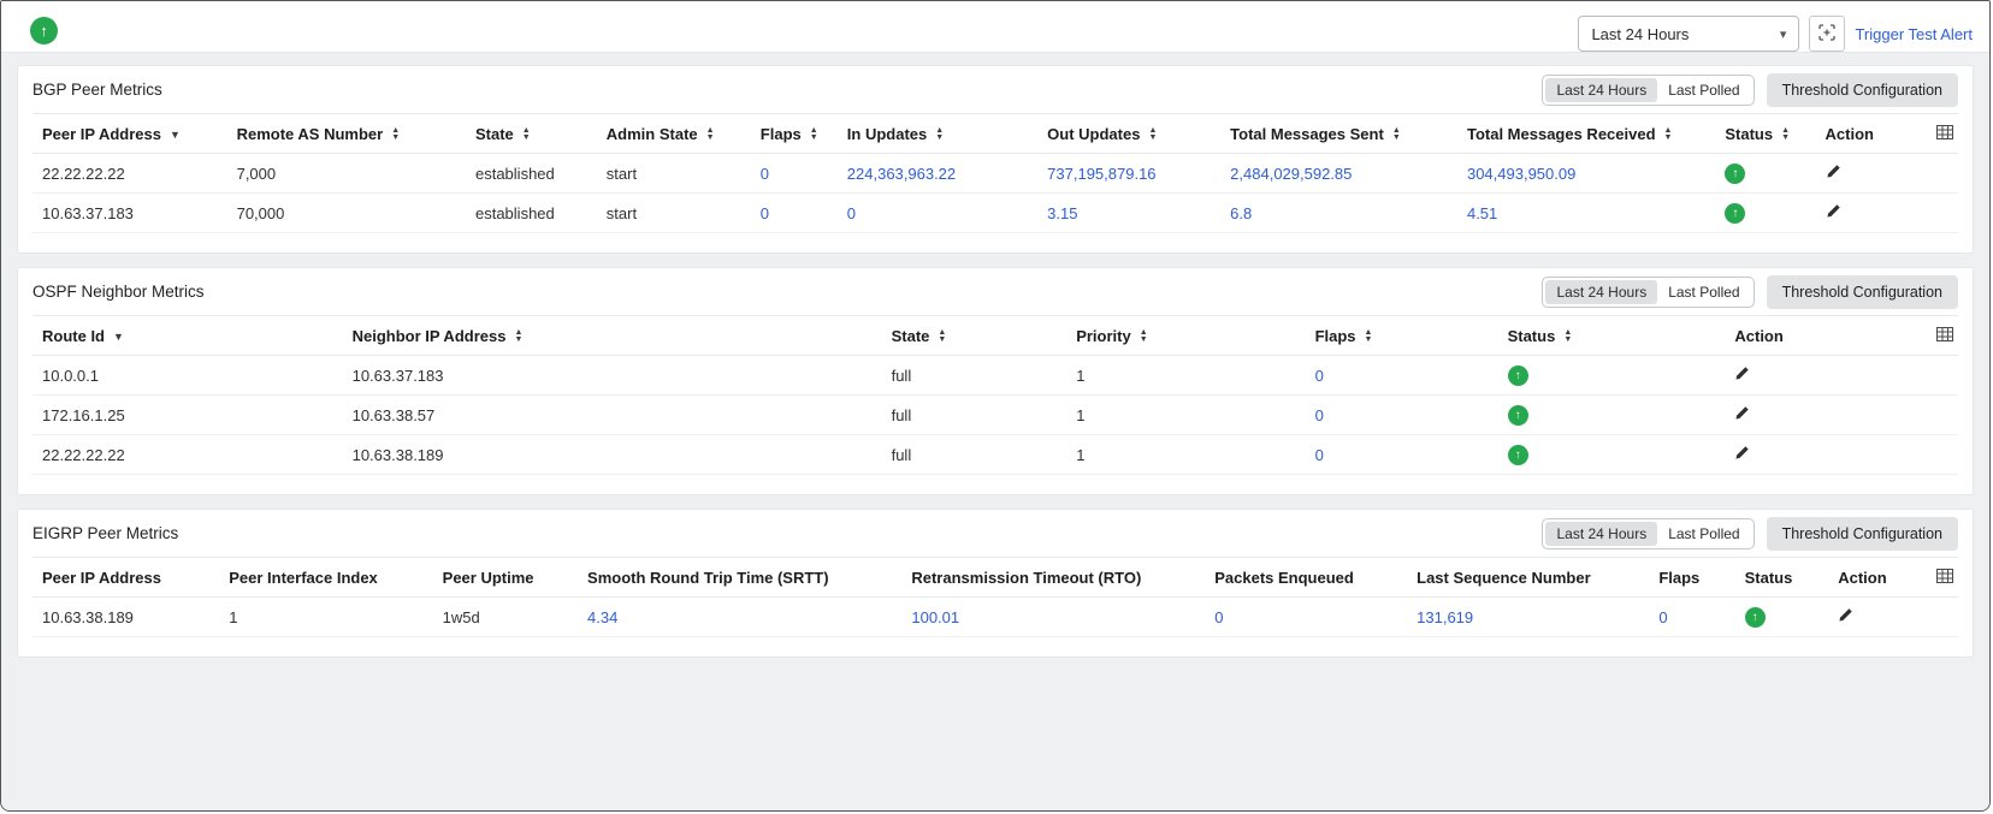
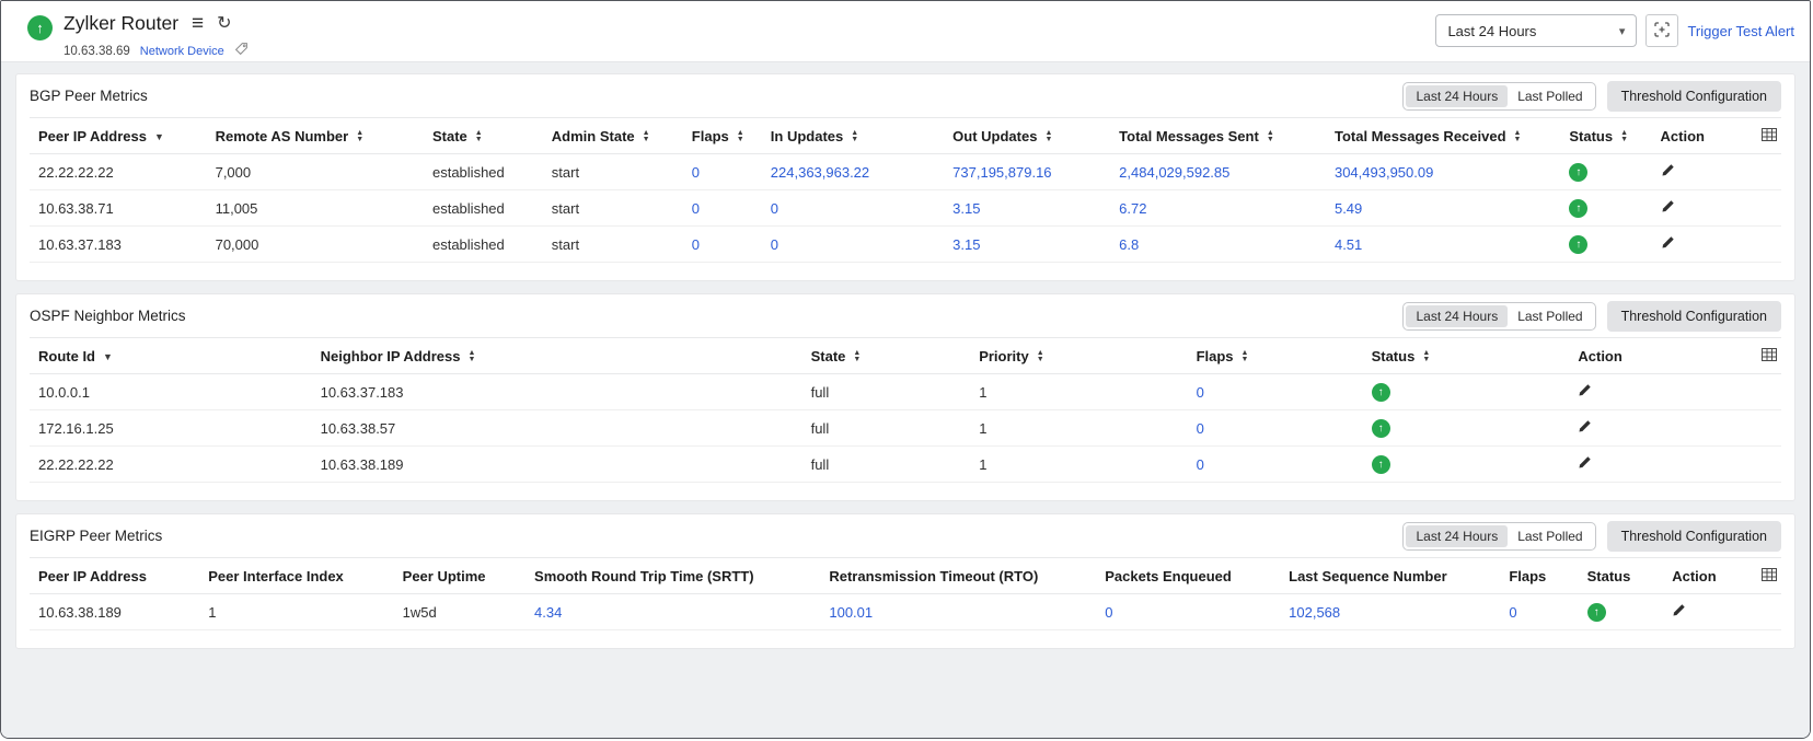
  ↑
+ Zylker Router
+ ≡
+ ↻
+ 10.63.38.69
+ Network Device
  Last 24 Hours
  ▾
  Trigger Test Alert
  BGP Peer Metrics
  Last 24 Hours
  Last Polled
  Threshold Configuration
  Peer IP Address ▼	Remote AS Number	State	Admin State	Flaps	In Updates	Out Updates	Total Messages Sent	Total Messages Received	Status	Action
  22.22.22.22	7,000	established	start	0	224,363,963.22	737,195,879.16	2,484,029,592.85	304,493,950.09	↑
+ 10.63.38.71	11,005	established	start	0	0	3.15	6.72	5.49	↑
  10.63.37.183	70,000	established	start	0	0	3.15	6.8	4.51	↑
  OSPF Neighbor Metrics
  Last 24 Hours
  Last Polled
  Threshold Configuration
  Route Id ▼	Neighbor IP Address	State	Priority	Flaps	Status	Action
  10.0.0.1	10.63.37.183	full	1	0	↑
  172.16.1.25	10.63.38.57	full	1	0	↑
  22.22.22.22	10.63.38.189	full	1	0	↑
  EIGRP Peer Metrics
  Last 24 Hours
  Last Polled
  Threshold Configuration
  Peer IP Address	Peer Interface Index	Peer Uptime	Smooth Round Trip Time (SRTT)	Retransmission Timeout (RTO)	Packets Enqueued	Last Sequence Number	Flaps	Status	Action
- 10.63.38.189	1	1w5d	4.34	100.01	0	131,619	0	↑
+ 10.63.38.189	1	1w5d	4.34	100.01	0	102,568	0	↑
